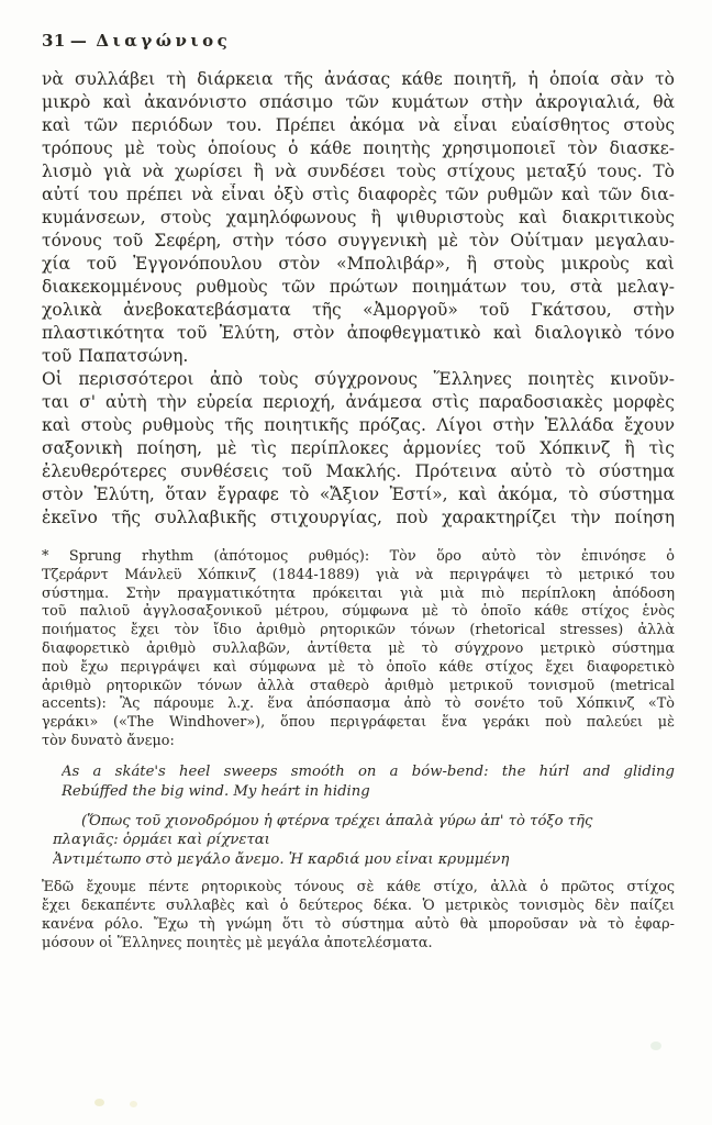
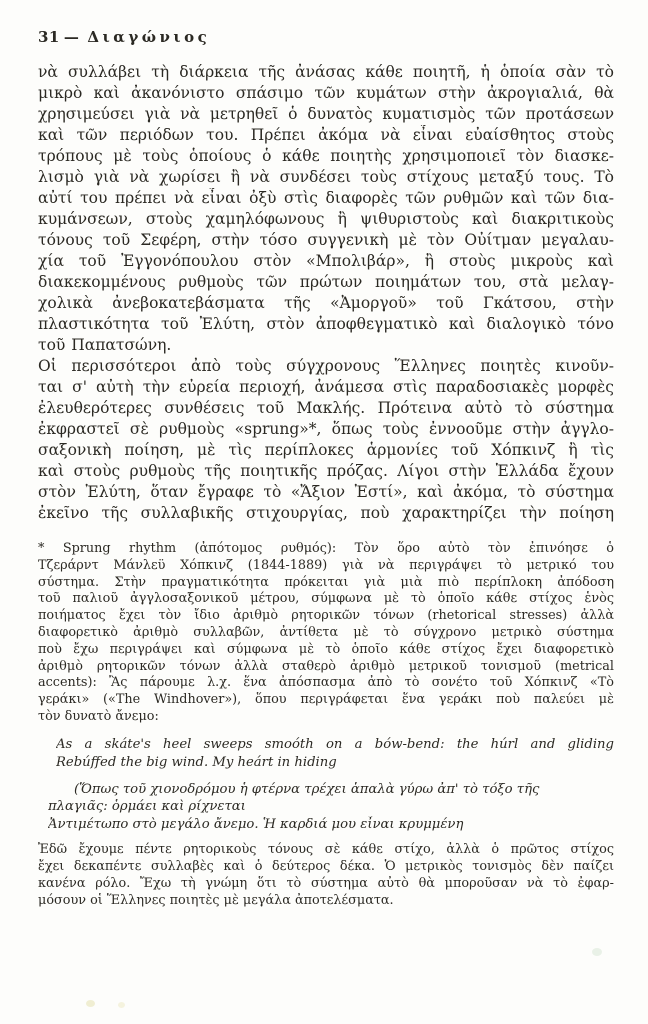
  31 — Διαγώνιος
  νὰ συλλάβει τὴ διάρκεια τῆς ἀνάσας κάθε ποιητῆ, ἡ ὁποία σὰν τὸ
  μικρὸ καὶ ἀκανόνιστο σπάσιμο τῶν κυμάτων στὴν ἀκρογιαλιά, θὰ
+ χρησιμεύσει γιὰ νὰ μετρηθεῖ ὁ δυνατὸς κυματισμὸς τῶν προτάσεων
  καὶ τῶν περιόδων του. Πρέπει ἀκόμα νὰ εἶναι εὐαίσθητος στοὺς
  τρόπους μὲ τοὺς ὁποίους ὁ κάθε ποιητὴς χρησιμοποιεῖ τὸν διασκε-
  λισμὸ γιὰ νὰ χωρίσει ἢ νὰ συνδέσει τοὺς στίχους μεταξύ τους. Τὸ
  αὐτί του πρέπει νὰ εἶναι ὀξὺ στὶς διαφορὲς τῶν ρυθμῶν καὶ τῶν δια-
  κυμάνσεων, στοὺς χαμηλόφωνους ἢ ψιθυριστοὺς καὶ διακριτικοὺς
  τόνους τοῦ Σεφέρη, στὴν τόσο συγγενικὴ μὲ τὸν Οὐίτμαν μεγαλαυ-
  χία τοῦ Ἐγγονόπουλου στὸν «Μπολιβάρ», ἢ στοὺς μικροὺς καὶ
  διακεκομμένους ρυθμοὺς τῶν πρώτων ποιημάτων του, στὰ μελαγ-
  χολικὰ ἀνεβοκατεβάσματα τῆς «Ἀμοργοῦ» τοῦ Γκάτσου, στὴν
  πλαστικότητα τοῦ Ἐλύτη, στὸν ἀποφθεγματικὸ καὶ διαλογικὸ τόνο
  τοῦ Παπατσώνη.
  Οἱ περισσότεροι ἀπὸ τοὺς σύγχρονους Ἕλληνες ποιητὲς κινοῦν-
  ται σ' αὐτὴ τὴν εὐρεία περιοχή, ἀνάμεσα στὶς παραδοσιακὲς μορφὲς
- καὶ στοὺς ρυθμοὺς τῆς ποιητικῆς πρόζας. Λίγοι στὴν Ἑλλάδα ἔχουν
+ ἐλευθερότερες συνθέσεις τοῦ Μακλής. Πρότεινα αὐτὸ τὸ σύστημα
+ ἐκφραστεῖ σὲ ρυθμοὺς «sprung»*, ὅπως τοὺς ἐννοοῦμε στὴν ἀγγλο-
  σαξονικὴ ποίηση, μὲ τὶς περίπλοκες ἁρμονίες τοῦ Χόπκινζ ἢ τὶς
- ἐλευθερότερες συνθέσεις τοῦ Μακλής. Πρότεινα αὐτὸ τὸ σύστημα
+ καὶ στοὺς ρυθμοὺς τῆς ποιητικῆς πρόζας. Λίγοι στὴν Ἑλλάδα ἔχουν
  στὸν Ἐλύτη, ὅταν ἔγραφε τὸ «Ἄξιον Ἐστί», καὶ ἀκόμα, τὸ σύστημα
  ἐκεῖνο τῆς συλλαβικῆς στιχουργίας, ποὺ χαρακτηρίζει τὴν ποίηση
  * Sprung rhythm (ἀπότομος ρυθμός): Τὸν ὅρο αὐτὸ τὸν ἐπινόησε ὁ
  Τζεράρντ Μάνλεϋ Χόπκινζ (1844-1889) γιὰ νὰ περιγράψει τὸ μετρικό του
  σύστημα. Στὴν πραγματικότητα πρόκειται γιὰ μιὰ πιὸ περίπλοκη ἀπόδοση
  τοῦ παλιοῦ ἀγγλοσαξονικοῦ μέτρου, σύμφωνα μὲ τὸ ὁποῖο κάθε στίχος ἑνὸς
  ποιήματος ἔχει τὸν ἴδιο ἀριθμὸ ρητορικῶν τόνων (rhetorical stresses) ἀλλὰ
  διαφορετικὸ ἀριθμὸ συλλαβῶν, ἀντίθετα μὲ τὸ σύγχρονο μετρικὸ σύστημα
  ποὺ ἔχω περιγράψει καὶ σύμφωνα μὲ τὸ ὁποῖο κάθε στίχος ἔχει διαφορετικὸ
  ἀριθμὸ ρητορικῶν τόνων ἀλλὰ σταθερὸ ἀριθμὸ μετρικοῦ τονισμοῦ (metrical
  accents): Ἂς πάρουμε λ.χ. ἕνα ἀπόσπασμα ἀπὸ τὸ σονέτο τοῦ Χόπκινζ «Τὸ
  γεράκι» («The Windhover»), ὅπου περιγράφεται ἕνα γεράκι ποὺ παλεύει μὲ
  τὸν δυνατὸ ἄνεμο:
  As a skáte's heel sweeps smoóth on a bów-bend: the húrl and gliding
  Rebúffed the big wind. My heárt in hiding
  (Ὅπως τοῦ χιονοδρόμου ἡ φτέρνα τρέχει ἁπαλὰ γύρω ἀπ' τὸ τόξο τῆς
  πλαγιᾶς: ὁρμάει καὶ ρίχνεται
  Ἀντιμέτωπο στὸ μεγάλο ἄνεμο. Ἡ καρδιά μου εἶναι κρυμμένη
  Ἐδῶ ἔχουμε πέντε ρητορικοὺς τόνους σὲ κάθε στίχο, ἀλλὰ ὁ πρῶτος στίχος
  ἔχει δεκαπέντε συλλαβὲς καὶ ὁ δεύτερος δέκα. Ὁ μετρικὸς τονισμὸς δὲν παίζει
  κανένα ρόλο. Ἔχω τὴ γνώμη ὅτι τὸ σύστημα αὐτὸ θὰ μποροῦσαν νὰ τὸ ἐφαρ-
  μόσουν οἱ Ἕλληνες ποιητὲς μὲ μεγάλα ἀποτελέσματα.
